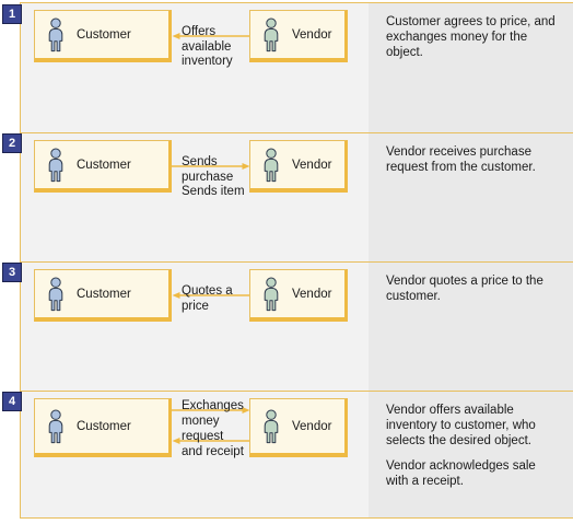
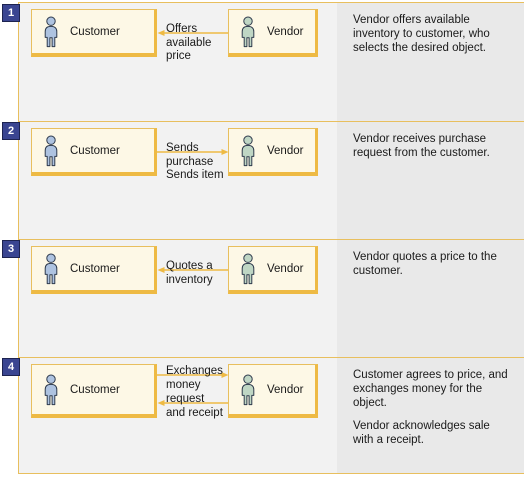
  Customer
  Offers
  available
- inventory
+ price
  Vendor
- Customer agrees to price, and exchanges money for the object.
+ Vendor offers available inventory to customer, who selects the desired object.
  Customer
  Sends
  purchase
  Sends item
  Vendor
  Vendor receives purchase request from the customer.
  Customer
  Quotes a
- price
+ inventory
  Vendor
  Vendor quotes a price to the customer.
  Customer
  Exchanges
  money
  request
  and receipt
  Vendor
- Vendor offers available inventory to customer, who selects the desired object.
+ Customer agrees to price, and exchanges money for the object.
  Vendor acknowledges sale with a receipt.
  1
  2
  3
  4
